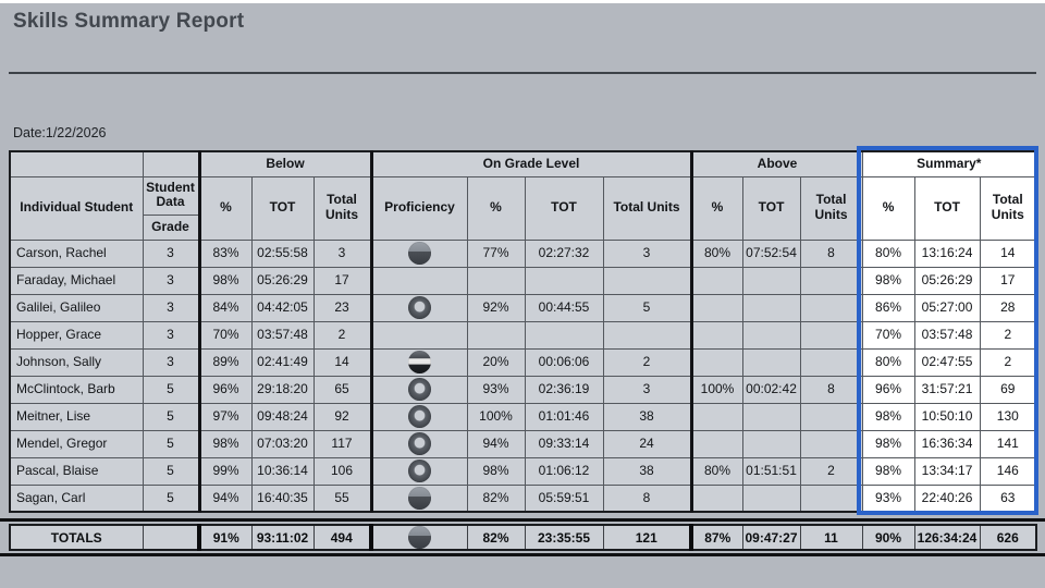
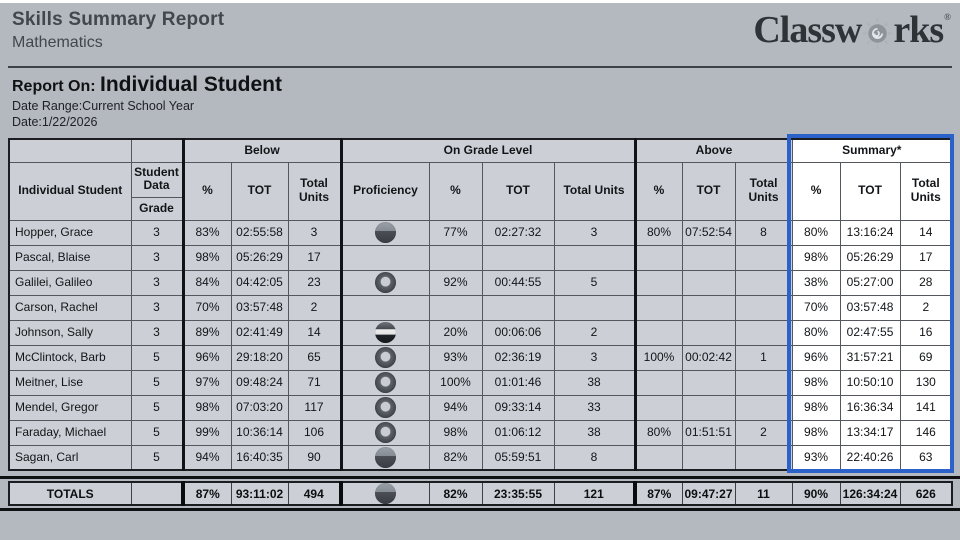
  Skills Summary Report
+ Mathematics
+ Classw
+ rks
+ ®
+ Report On: Individual Student
+ Date Range:Current School Year
  Date:1/22/2026
  		Below	On Grade Level	Above	Summary*
  Individual Student	Student Data Grade	%	TOT	Total Units	Proficiency	%	TOT	Total Units	%	TOT	Total Units	%	TOT	Total Units
- Carson, Rachel	3	83%	02:55:58	3		77%	02:27:32	3	80%	07:52:54	8	80%	13:16:24	14
+ Hopper, Grace	3	83%	02:55:58	3		77%	02:27:32	3	80%	07:52:54	8	80%	13:16:24	14
- Faraday, Michael	3	98%	05:26:29	17								98%	05:26:29	17
+ Pascal, Blaise	3	98%	05:26:29	17								98%	05:26:29	17
- Galilei, Galileo	3	84%	04:42:05	23		92%	00:44:55	5				86%	05:27:00	28
+ Galilei, Galileo	3	84%	04:42:05	23		92%	00:44:55	5				38%	05:27:00	28
- Hopper, Grace	3	70%	03:57:48	2								70%	03:57:48	2
+ Carson, Rachel	3	70%	03:57:48	2								70%	03:57:48	2
- Johnson, Sally	3	89%	02:41:49	14		20%	00:06:06	2				80%	02:47:55	2
+ Johnson, Sally	3	89%	02:41:49	14		20%	00:06:06	2				80%	02:47:55	16
- McClintock, Barb	5	96%	29:18:20	65		93%	02:36:19	3	100%	00:02:42	8	96%	31:57:21	69
+ McClintock, Barb	5	96%	29:18:20	65		93%	02:36:19	3	100%	00:02:42	1	96%	31:57:21	69
- Meitner, Lise	5	97%	09:48:24	92		100%	01:01:46	38				98%	10:50:10	130
+ Meitner, Lise	5	97%	09:48:24	71		100%	01:01:46	38				98%	10:50:10	130
- Mendel, Gregor	5	98%	07:03:20	117		94%	09:33:14	24				98%	16:36:34	141
+ Mendel, Gregor	5	98%	07:03:20	117		94%	09:33:14	33				98%	16:36:34	141
- Pascal, Blaise	5	99%	10:36:14	106		98%	01:06:12	38	80%	01:51:51	2	98%	13:34:17	146
+ Faraday, Michael	5	99%	10:36:14	106		98%	01:06:12	38	80%	01:51:51	2	98%	13:34:17	146
- Sagan, Carl	5	94%	16:40:35	55		82%	05:59:51	8				93%	22:40:26	63
+ Sagan, Carl	5	94%	16:40:35	90		82%	05:59:51	8				93%	22:40:26	63
- TOTALS		91%	93:11:02	494		82%	23:35:55	121	87%	09:47:27	11	90%	126:34:24	626
+ TOTALS		87%	93:11:02	494		82%	23:35:55	121	87%	09:47:27	11	90%	126:34:24	626
